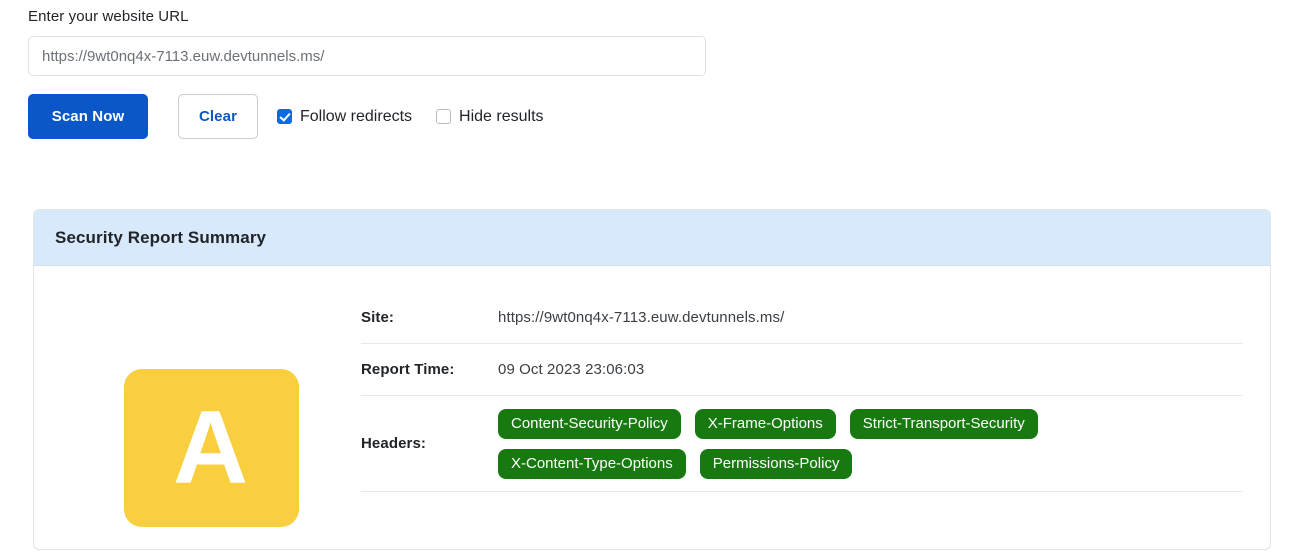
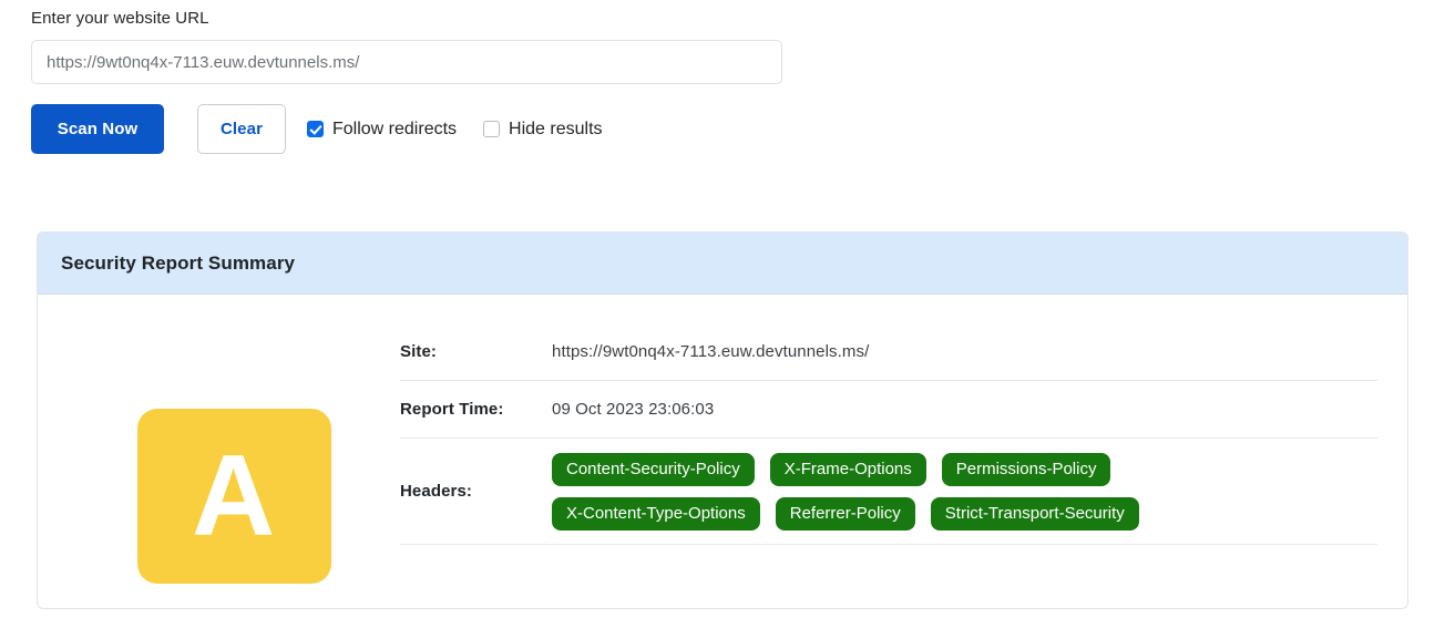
  Enter your website URL
  https://9wt0nq4x-7113.euw.devtunnels.ms/
  Scan Now
  Clear
  Follow redirects
  Hide results
  Security Report Summary
  A
  Site:
  https://9wt0nq4x-7113.euw.devtunnels.ms/
  Report Time:
  09 Oct 2023 23:06:03
  Headers:
  Content-Security-Policy
  X-Frame-Options
- Strict-Transport-Security
+ Permissions-Policy
  X-Content-Type-Options
+ Referrer-Policy
- Permissions-Policy
+ Strict-Transport-Security
